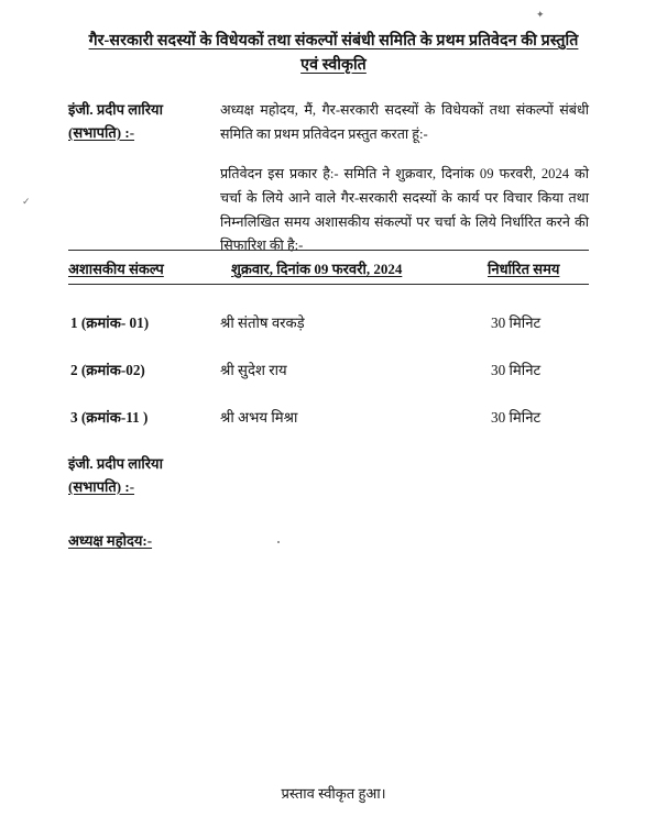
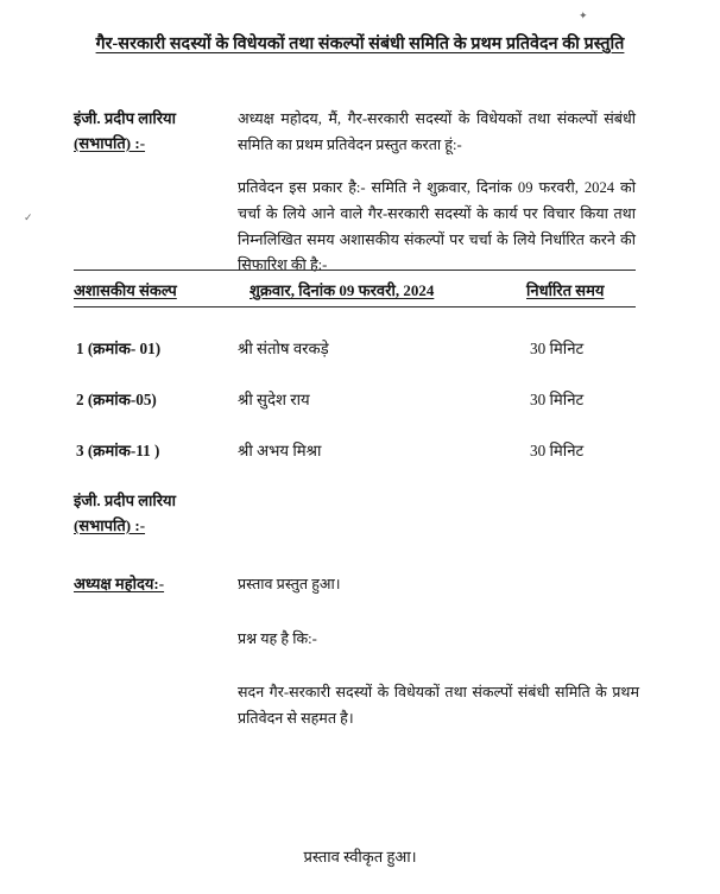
  ✦
  ✓
  गैर-सरकारी सदस्यों के विधेयकों तथा संकल्पों संबंधी समिति के प्रथम प्रतिवेदन की प्रस्तुति
- एवं स्वीकृति
  इंजी. प्रदीप लारिया
  (सभापति) :-
  अध्यक्ष महोदय, मैं, गैर-सरकारी सदस्यों के विधेयकों तथा संकल्पों संबंधी समिति का प्रथम प्रतिवेदन प्रस्तुत करता हूं:-
  प्रतिवेदन इस प्रकार है:- समिति ने शुक्रवार, दिनांक 09 फरवरी, 2024 को चर्चा के लिये आने वाले गैर-सरकारी सदस्यों के कार्य पर विचार किया तथा निम्नलिखित समय अशासकीय संकल्पों पर चर्चा के लिये निर्धारित करने की सिफारिश की है:-
  अशासकीय संकल्प
  शुक्रवार, दिनांक 09 फरवरी, 2024
  निर्धारित समय
  1 (क्रमांक- 01)
  श्री संतोष वरकड़े
  30 मिनिट
- 2 (क्रमांक-02)
+ 2 (क्रमांक-05)
  श्री सुदेश राय
  30 मिनिट
  3 (क्रमांक-11 )
  श्री अभय मिश्रा
  30 मिनिट
  इंजी. प्रदीप लारिया
  (सभापति) :-
  अध्यक्ष महोदय:-
+ प्रस्ताव प्रस्तुत हुआ।
+ प्रश्न यह है कि:-
+ सदन गैर-सरकारी सदस्यों के विधेयकों तथा संकल्पों संबंधी समिति के प्रथम प्रतिवेदन से सहमत है।
  प्रस्ताव स्वीकृत हुआ।
